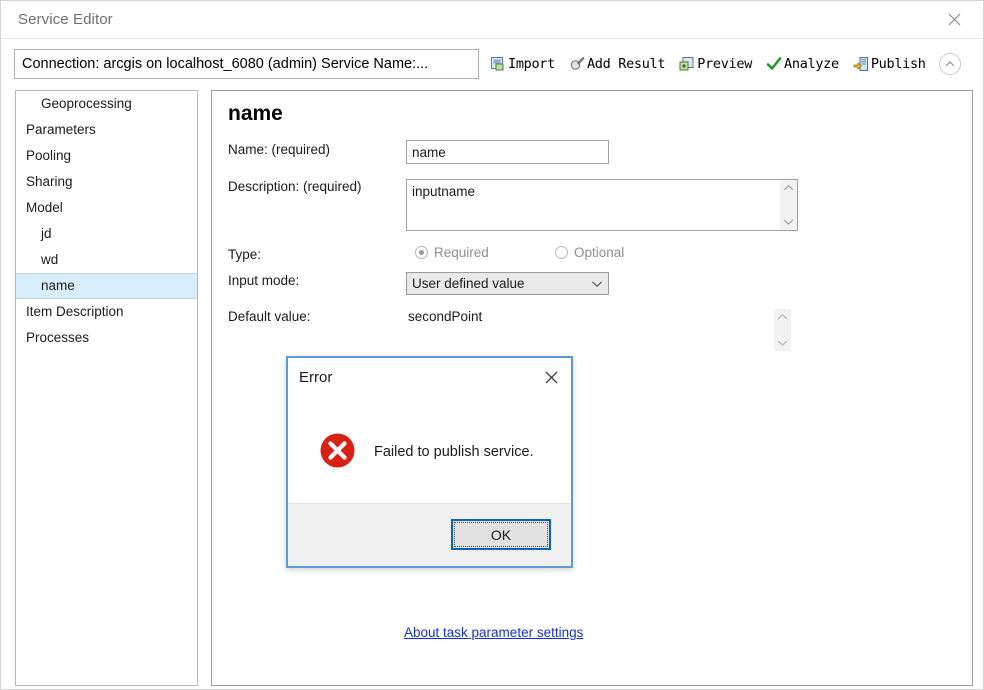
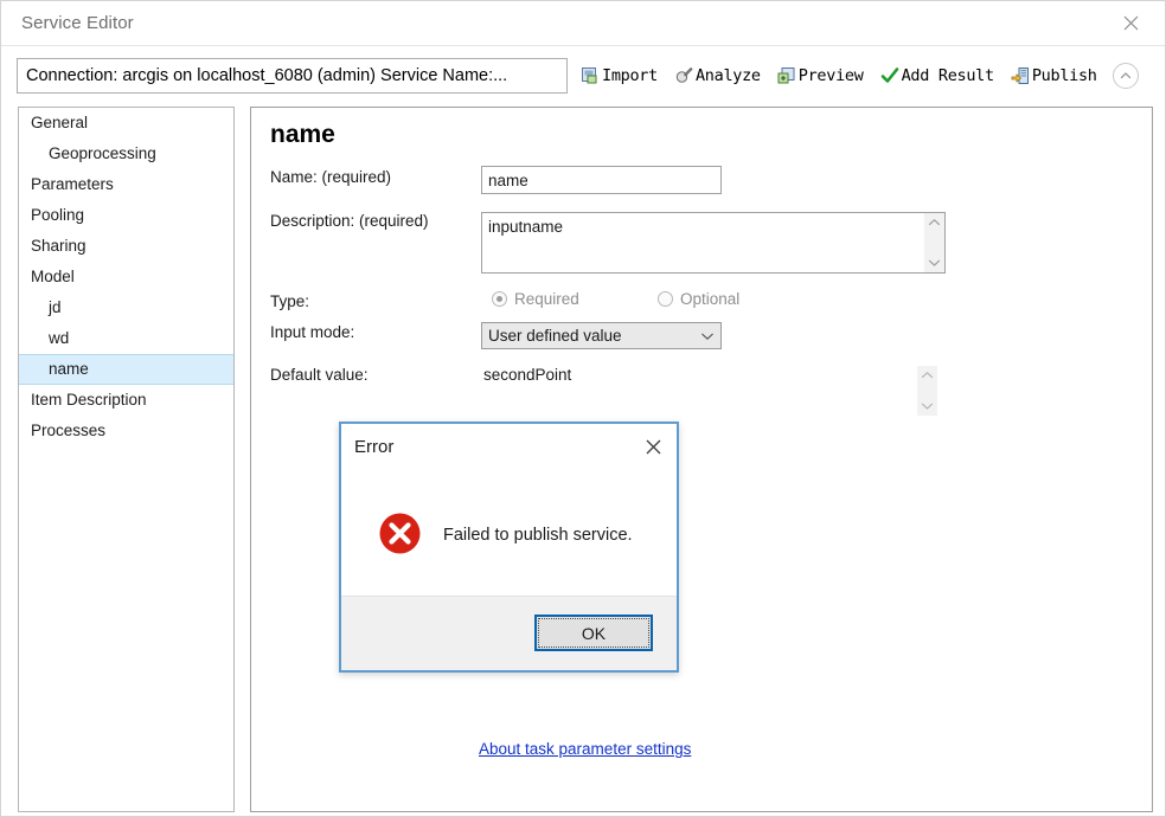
  Service Editor
  Connection: arcgis on localhost_6080 (admin) Service Name:...
  Import
- Add Result
+ Analyze
  Preview
- Analyze
+ Add Result
  Publish
+ General
  Geoprocessing
  Parameters
  Pooling
  Sharing
  Model
  jd
  wd
  name
  Item Description
  Processes
  name
  Name: (required)
  Description: (required)
  Type:
  Input mode:
  Default value:
  name
  inputname
  Required
  Optional
  User defined value
  secondPoint
  About task parameter settings
  Error
  Failed to publish service.
  OK
